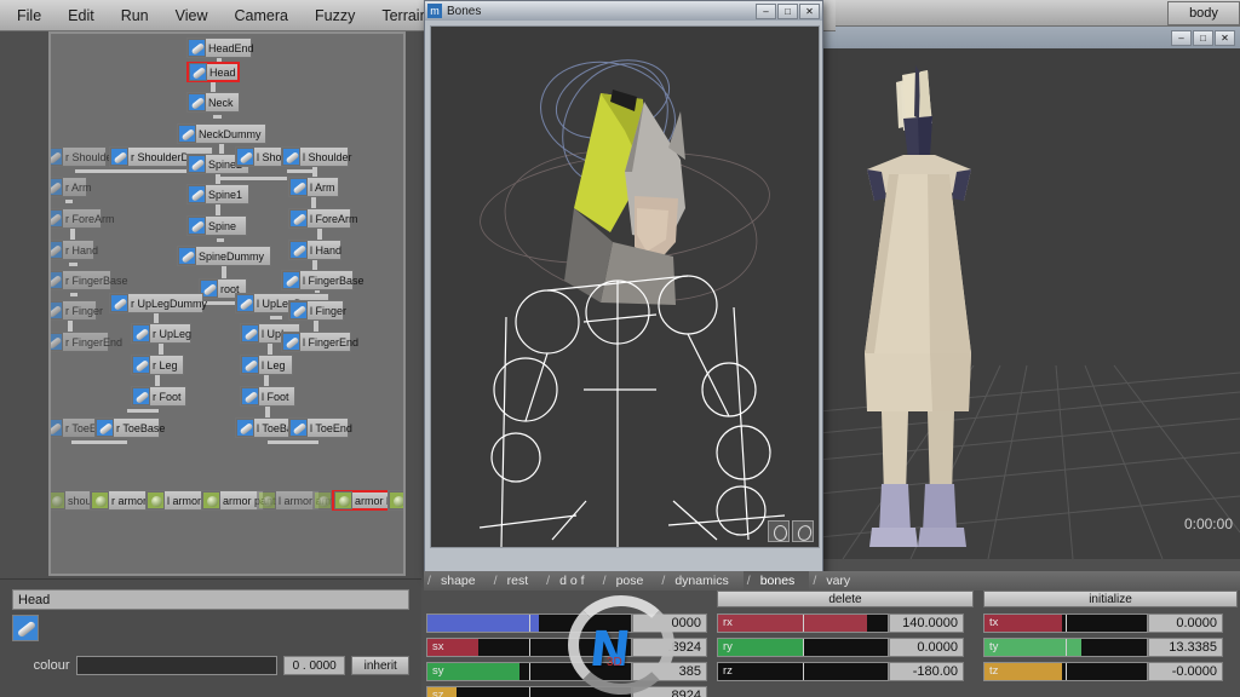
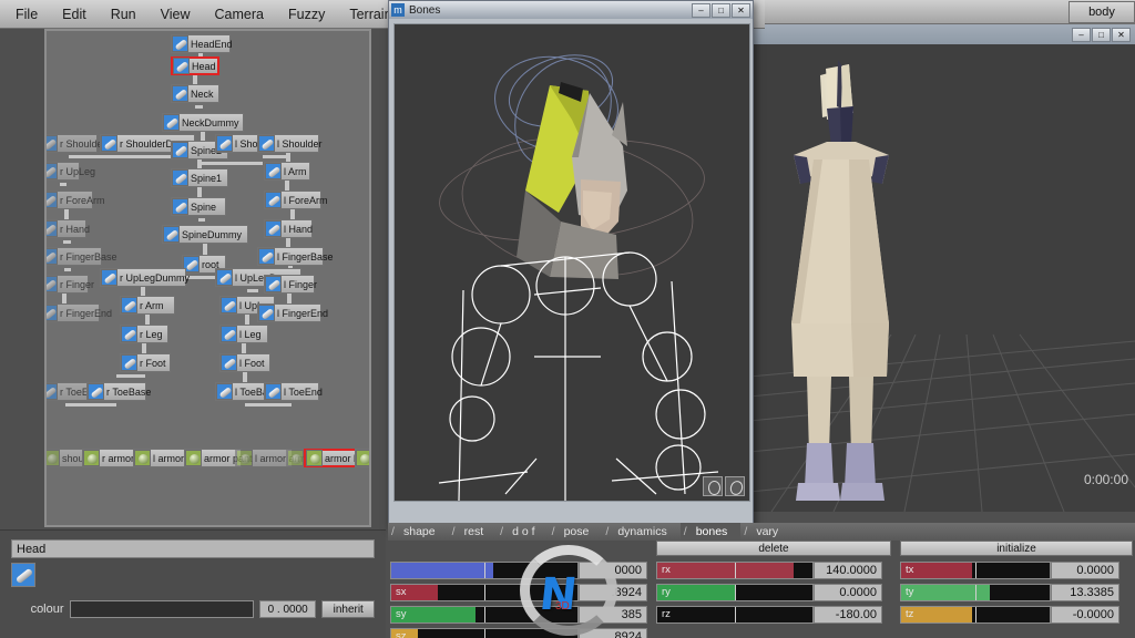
  File
  Edit
  Run
  View
  Camera
  Fuzzy
  Terrai
  HeadEnd
  Head
  Neck
  NeckDummy
  r Should
  r ShoulderD
  Spine
  l Shoulder
- r Arm
+ r UpLeg
  Spine1
  l Arm
  r ForeArm
  Spine
  l ForeArm
  r Hand
  l Hand
  SpineDummy
  r FingerBase
  l FingerBase
  root
  r UpLegDummy
  r Finger
  l Finger
- r UpLeg
+ r Arm
  r FingerEnd
  l FingerEnd
  r Leg
  l Leg
  r Foot
  l Foot
  r ToeE
  r ToeBase
  l ToeEnd
  armor pant
  l armor arm
  m
  Bones
  –
  □
  ✕
  body
  –
  □
  ✕
  0:00:00
  Head
  colour
  0 . 0000
  inherit
  shape
  rest
  d o f
  pose
  dynamics
  bones
  vary
  0000
  sx
  .8924
  sy
  385
  sz
  .8924
  delete
  rx
  140.0000
  ry
  0.0000
  rz
  -180.00
  initialize
  tx
  0.0000
  ty
  13.3385
  tz
  -0.0000
  3D
